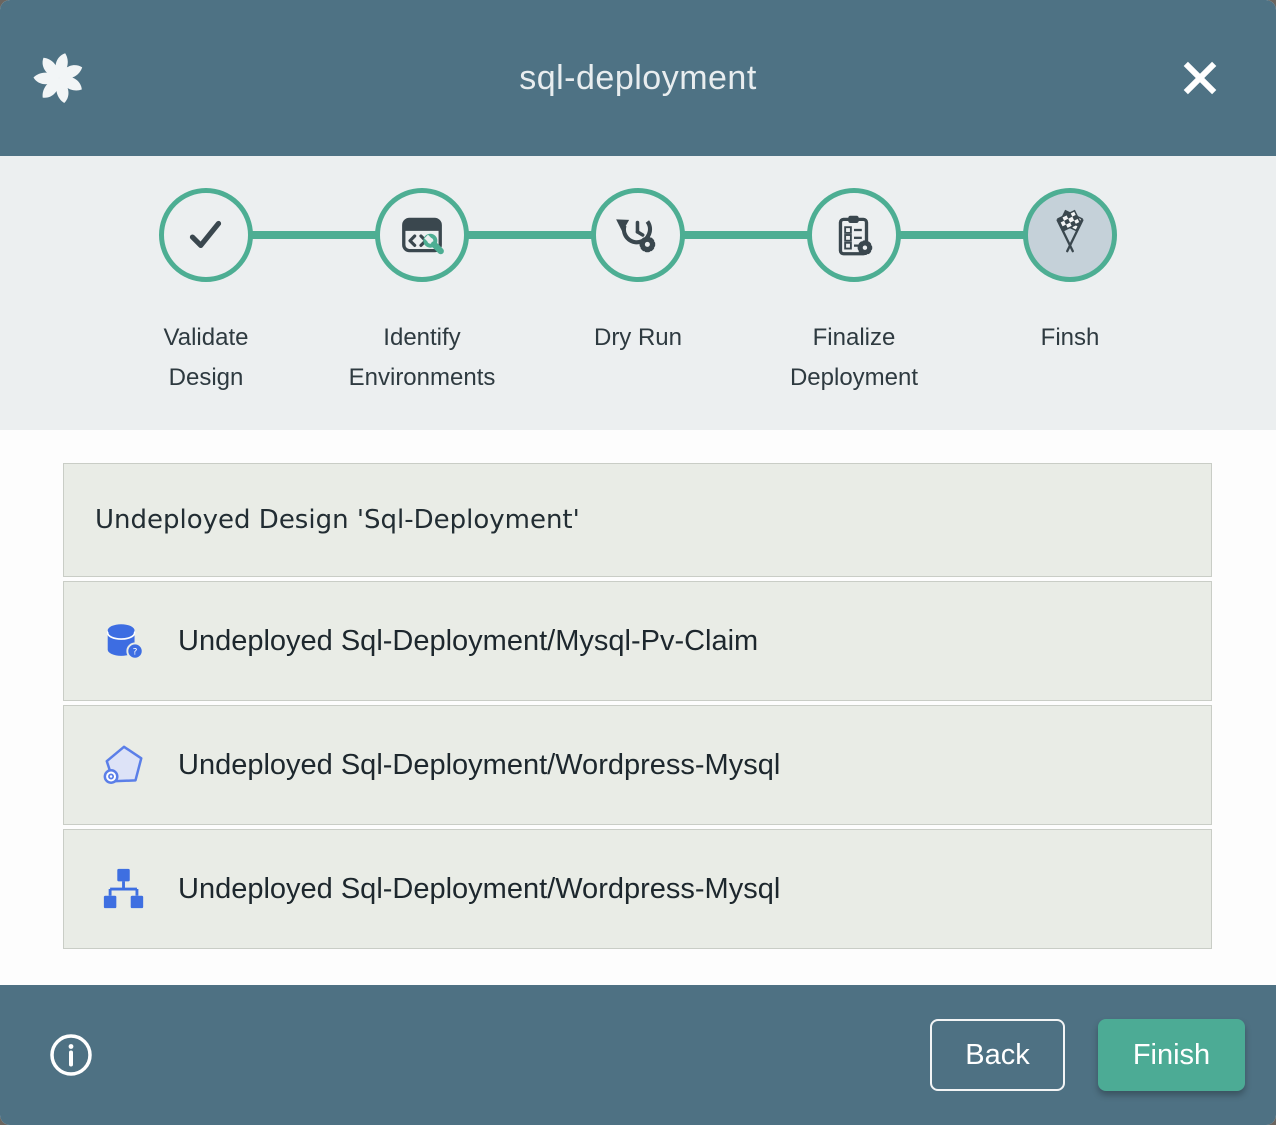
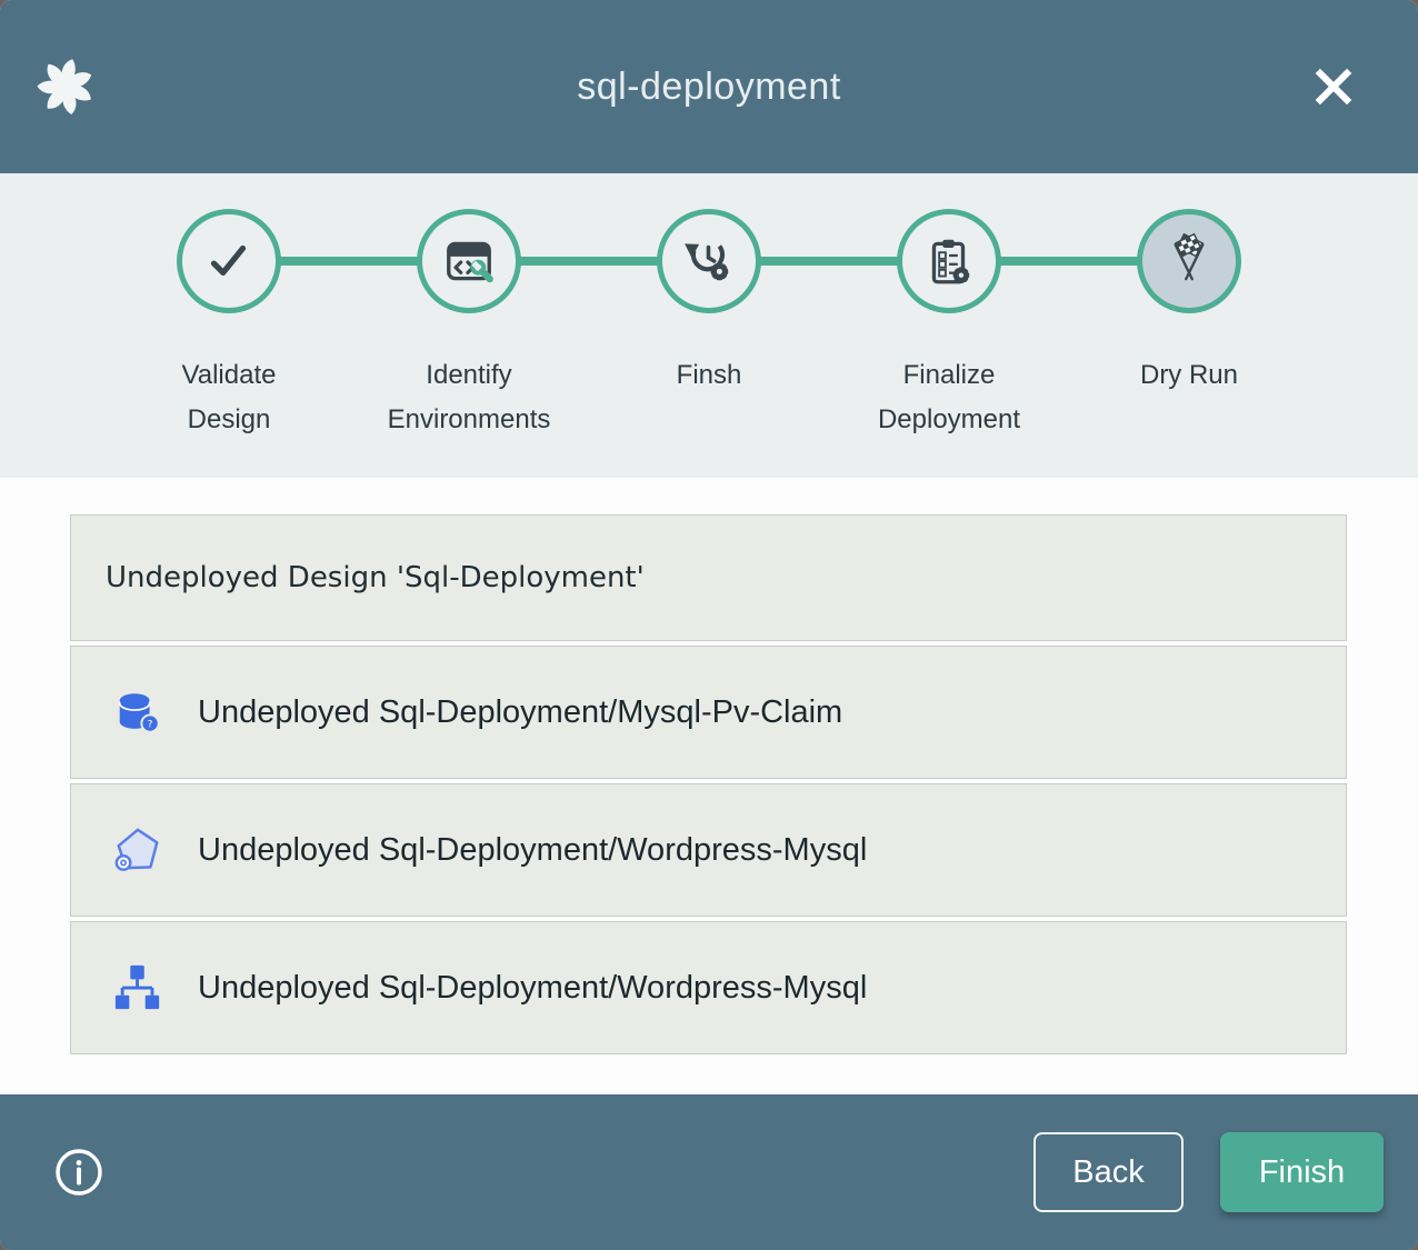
  sql-deployment
  Validate Design
  Identify Environments
- Dry Run
+ Finsh
  Finalize Deployment
- Finsh
+ Dry Run
  Undeployed Design 'Sql-Deployment'
  ?
  Undeployed Sql-Deployment/Mysql-Pv-Claim
  Undeployed Sql-Deployment/Wordpress-Mysql
  Undeployed Sql-Deployment/Wordpress-Mysql
  Back
  Finish
